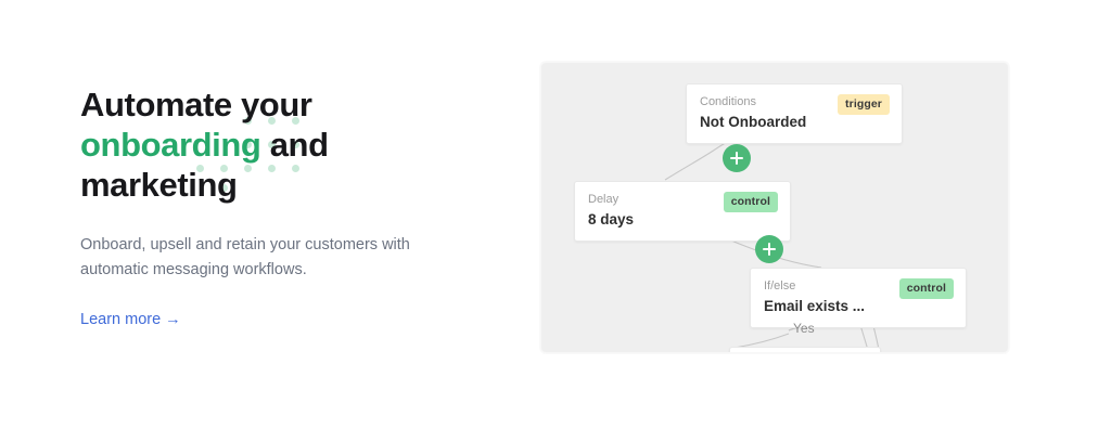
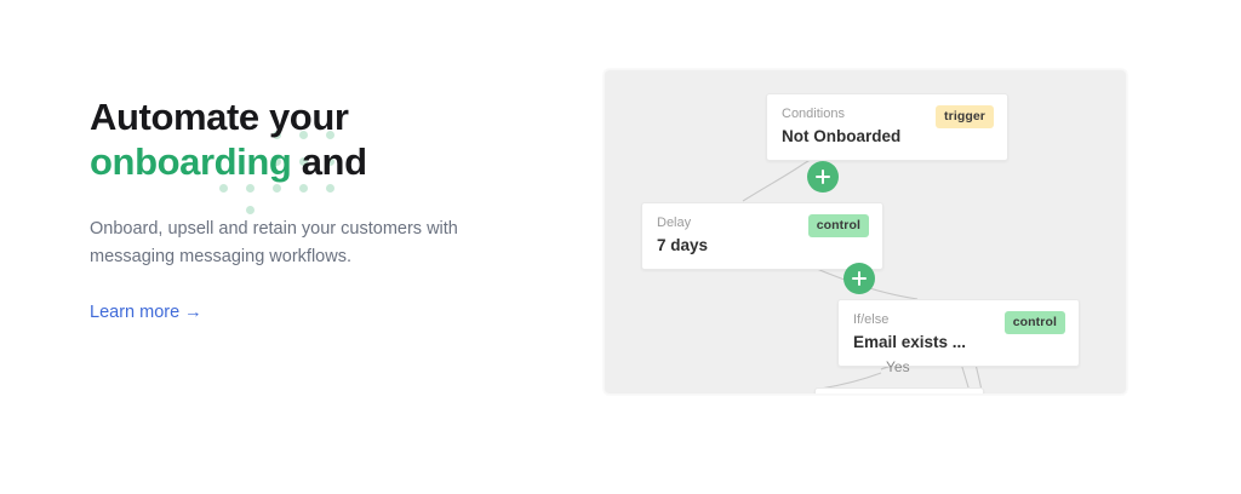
  Automate your
  onboarding and
- marketing
- Onboard, upsell and retain your customers with automatic messaging workflows.
+ Onboard, upsell and retain your customers with messaging messaging workflows.
  Learn more →
  Conditions
  Not Onboarded
  trigger
  Delay
- 8 days
+ 7 days
  control
  If/else
  Email exists ...
  control
  Yes
